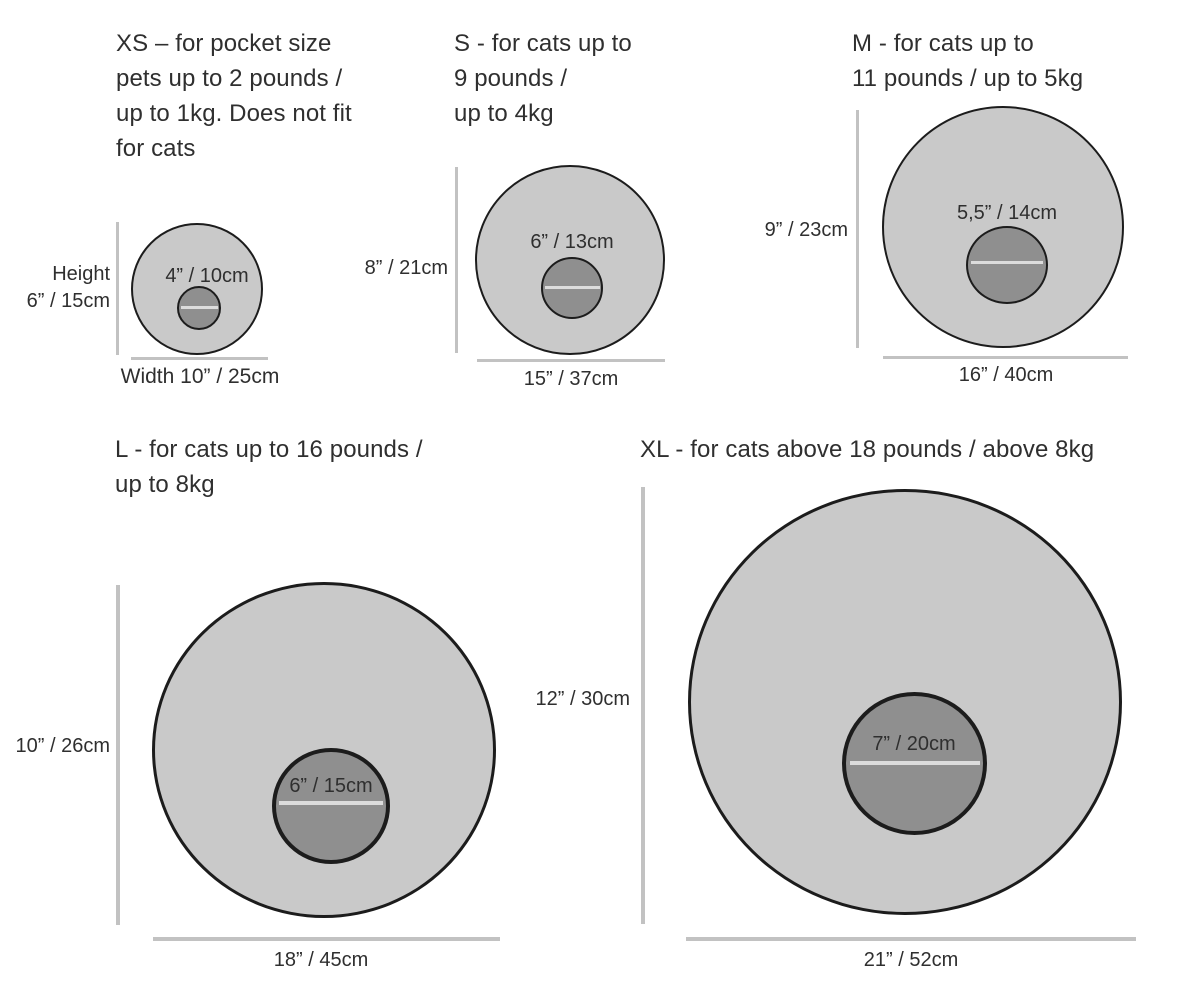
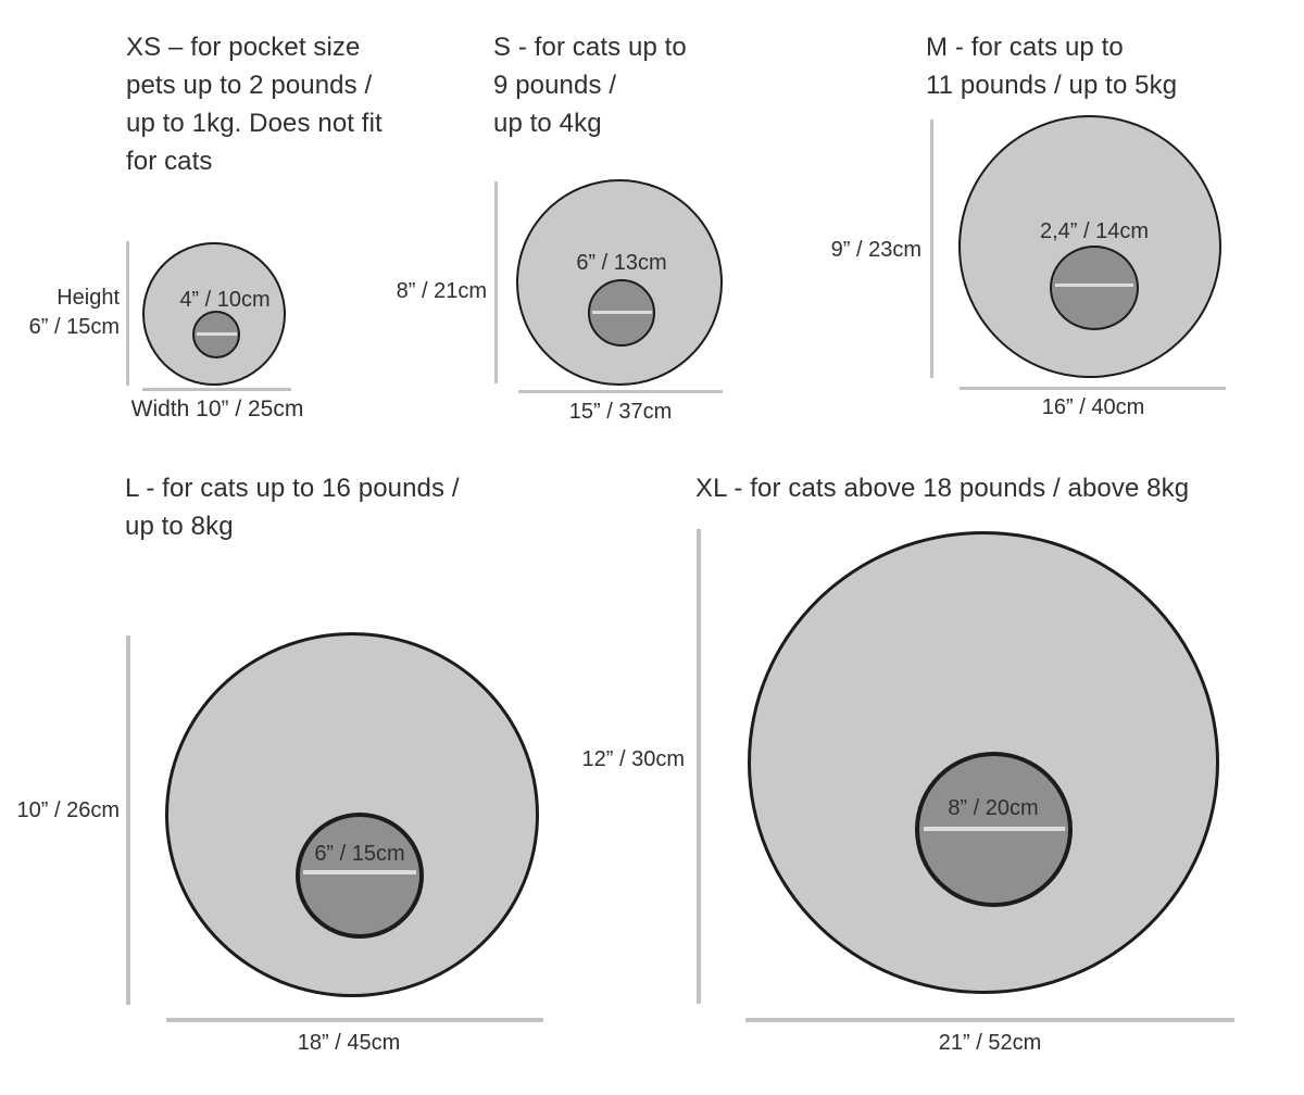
  XS – for pocket size
  pets up to 2 pounds /
  up to 1kg. Does not fit
  for cats
  Height
  6” / 15cm
  4” / 10cm
  Width 10” / 25cm
  S - for cats up to
  9 pounds /
  up to 4kg
  8” / 21cm
  6” / 13cm
  15” / 37cm
  M - for cats up to
  11 pounds / up to 5kg
  9” / 23cm
- 5,5” / 14cm
+ 2,4” / 14cm
  16” / 40cm
  L - for cats up to 16 pounds /
  up to 8kg
  10” / 26cm
  6” / 15cm
  18” / 45cm
  XL - for cats above 18 pounds / above 8kg
  12” / 30cm
- 7” / 20cm
+ 8” / 20cm
  21” / 52cm
